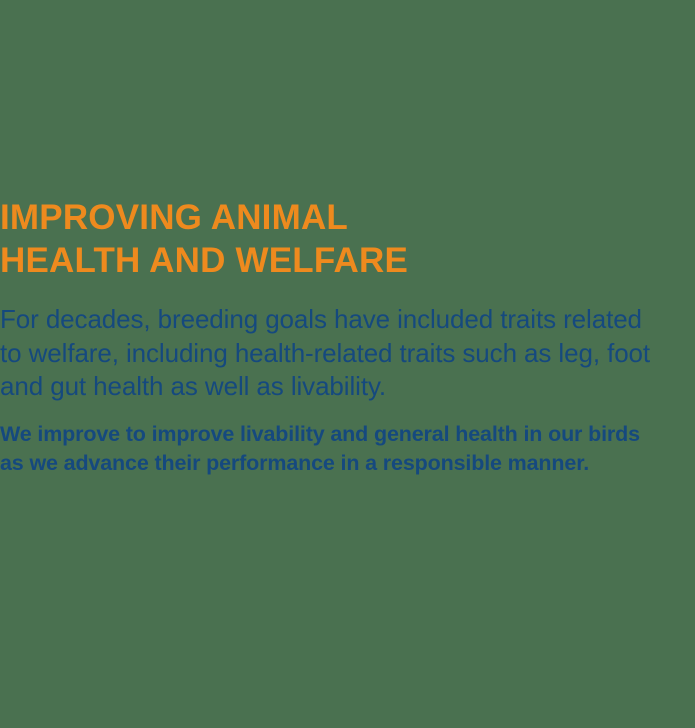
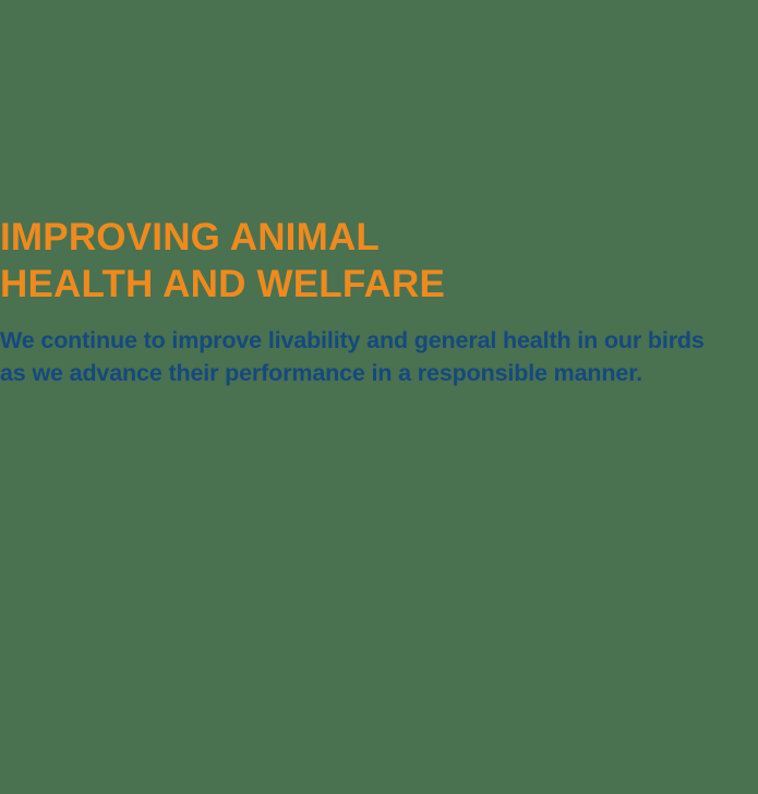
  IMPROVING ANIMAL
  HEALTH AND WELFARE
- For decades, breeding goals have included traits related to welfare, including health-related traits such as leg, foot and gut health as well as livability.
- We improve to improve livability and general health in our birds as we advance their performance in a responsible manner.
+ We continue to improve livability and general health in our birds as we advance their performance in a responsible manner.
